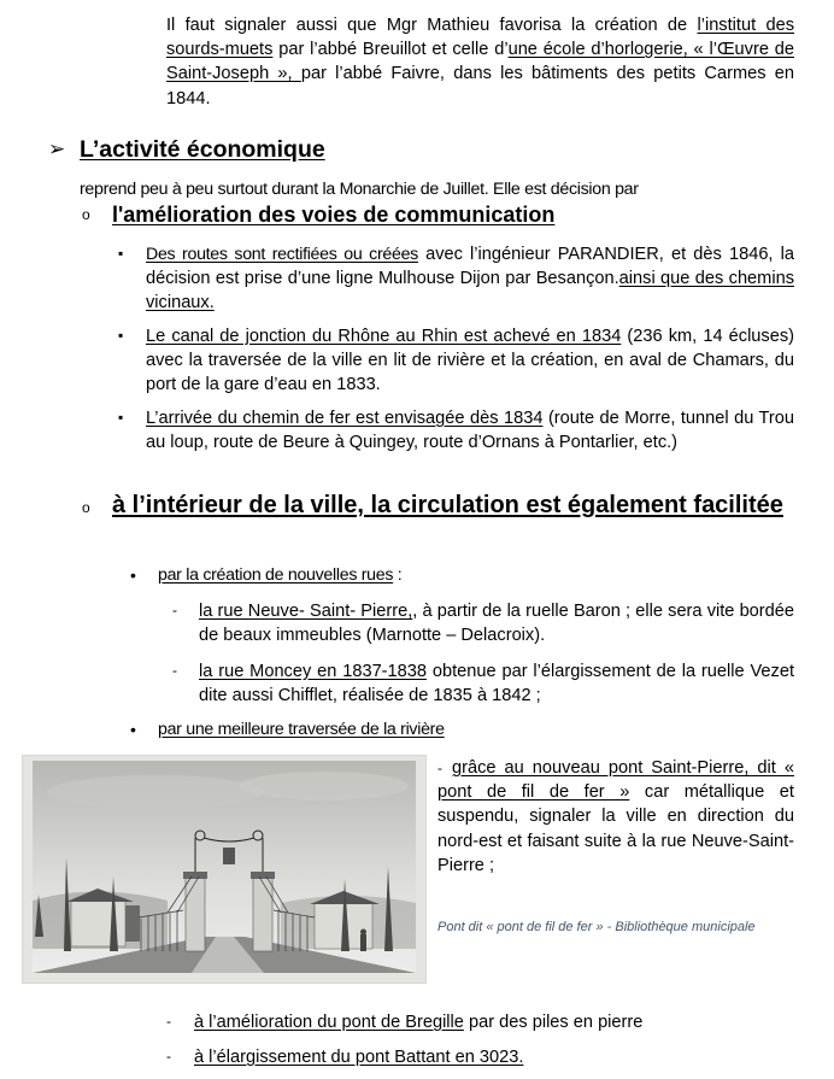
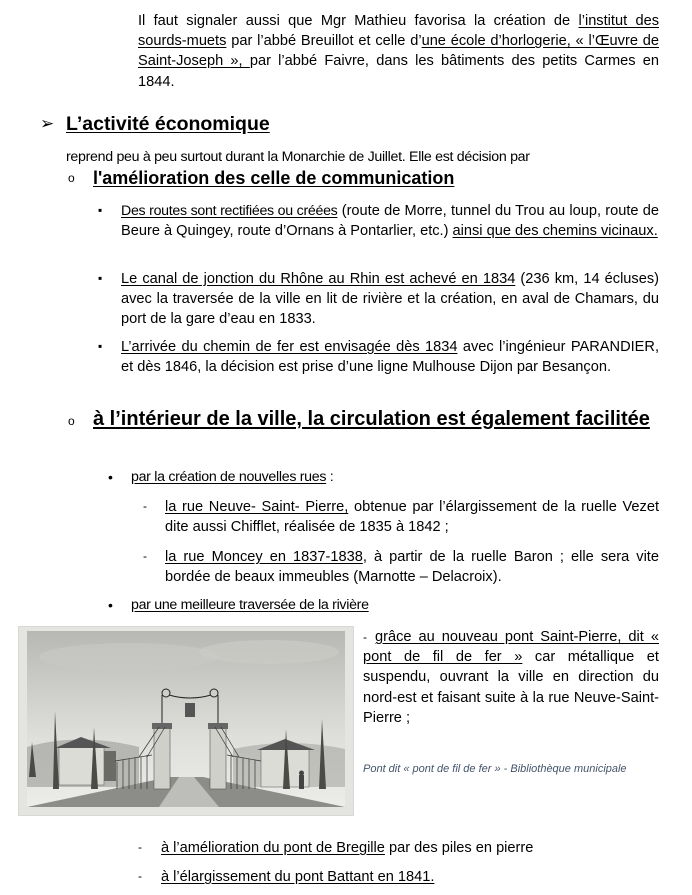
  Il faut signaler aussi que Mgr Mathieu favorisa la création de l’institut des sourds-muets par l’abbé Breuillot et celle d’une école d’horlogerie, « l’Œuvre de Saint-Joseph », par l’abbé Faivre, dans les bâtiments des petits Carmes en 1844.
  ➢
  L’activité économique
  reprend peu à peu surtout durant la Monarchie de Juillet. Elle est décision par
  o
- l'amélioration des voies de communication
+ l'amélioration des celle de communication
  ▪
- Des routes sont rectifiées ou créées avec l’ingénieur PARANDIER, et dès 1846, la décision est prise d’une ligne Mulhouse Dijon par Besançon.ainsi que des chemins vicinaux.
+ Des routes sont rectifiées ou créées (route de Morre, tunnel du Trou au loup, route de Beure à Quingey, route d’Ornans à Pontarlier, etc.) ainsi que des chemins vicinaux.
  ▪
  Le canal de jonction du Rhône au Rhin est achevé en 1834 (236 km, 14 écluses) avec la traversée de la ville en lit de rivière et la création, en aval de Chamars, du port de la gare d’eau en 1833.
  ▪
- L’arrivée du chemin de fer est envisagée dès 1834 (route de Morre, tunnel du Trou au loup, route de Beure à Quingey, route d’Ornans à Pontarlier, etc.)
+ L’arrivée du chemin de fer est envisagée dès 1834 avec l’ingénieur PARANDIER, et dès 1846, la décision est prise d’une ligne Mulhouse Dijon par Besançon.
  o
  à l’intérieur de la ville, la circulation est également facilitée
  •
  par la création de nouvelles rues :
  -
- la rue Neuve- Saint- Pierre,, à partir de la ruelle Baron ; elle sera vite bordée de beaux immeubles (Marnotte – Delacroix).
+ la rue Neuve- Saint- Pierre, obtenue par l’élargissement de la ruelle Vezet dite aussi Chifflet, réalisée de 1835 à 1842 ;
  -
- la rue Moncey en 1837-1838 obtenue par l’élargissement de la ruelle Vezet dite aussi Chifflet, réalisée de 1835 à 1842 ;
+ la rue Moncey en 1837-1838, à partir de la ruelle Baron ; elle sera vite bordée de beaux immeubles (Marnotte – Delacroix).
  •
  par une meilleure traversée de la rivière
- - grâce au nouveau pont Saint-Pierre, dit « pont de fil de fer » car métallique et suspendu, signaler la ville en direction du nord-est et faisant suite à la rue Neuve-Saint-Pierre ;
+ - grâce au nouveau pont Saint-Pierre, dit « pont de fil de fer » car métallique et suspendu, ouvrant la ville en direction du nord-est et faisant suite à la rue Neuve-Saint-Pierre ;
  Pont dit « pont de fil de fer » - Bibliothèque municipale
  -
  à l’amélioration du pont de Bregille par des piles en pierre
  -
- à l’élargissement du pont Battant en 3023.
+ à l’élargissement du pont Battant en 1841.
